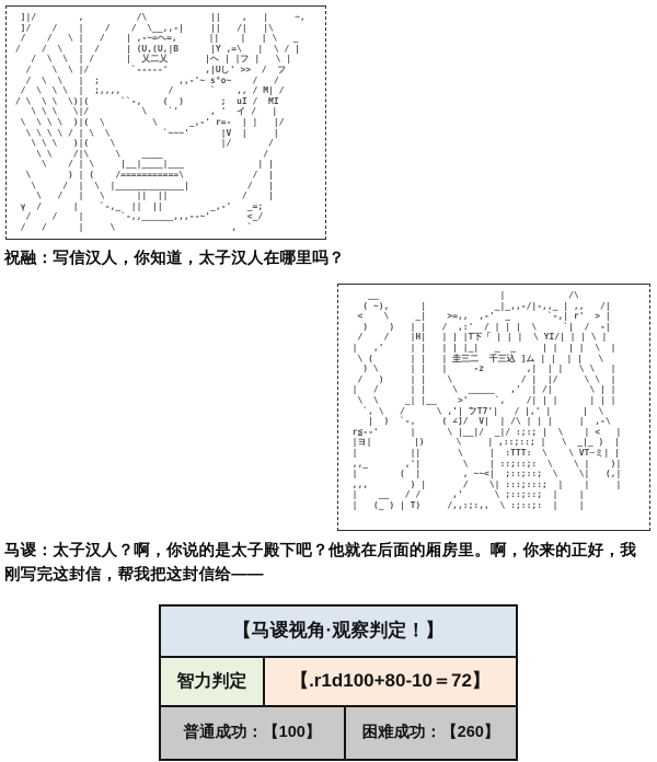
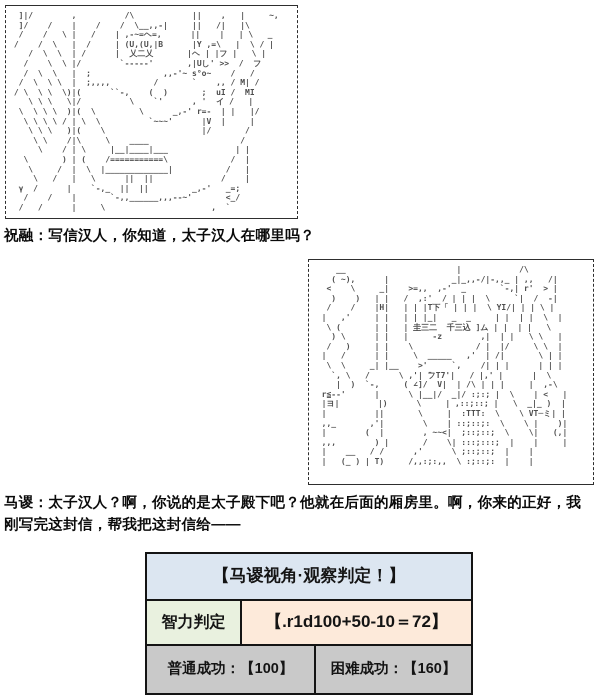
  ]|/ , /\ || , | ~,
  ]/ / | / / \__,,-| || /| |\
  / / \ | / | ,-~=ヘ=, || | | \ _
  / / \ | / | (U,(U,|B |Y ,=\ | \ / |
  / \ \ | / | 乂二乂 |ヘ | |フ | \ |
  / \ \ |/ `-----' ,|Uし' >> / フ
  / \ \ | ; ,,-'~ s°o~ / /
  / \ \ \ | ;,,,, / ` ,, / M| /
  / \ \ \ \)|( ``-, ( ) ; uI / MI
  \ \ \ \|/ \ `' , ' イ / |
  \ \ \ \ )|( \ \ _,-' r=- | | |/
  \ \ \ \ / | \ \ `~~~' |V | |
  \ \ \ )|( \ |/ /
  \ \ /|\ \ ____ /
  \ / | \ |__|____|___ | |
  \ ) | ( /===========\ / |
  \ / | \ |_____________| / |
  \ / | \ || || / |
  γ / | `-,_ || || _,-' _=;
  / / | `-,,______,,,--~' <_/
  / / | \ , `
  祝融：写信汉人，你知道，太子汉人在哪里吗？
  __ | /\
  ( ~), | _|_,,-/|-,,_ | ,, /|
  < \ _| >=,, ,-' _ `-,| r' > |
  ) ) | | / ,:' / | | | \ `| / -|
  / / |H| | | |T下「 | | | \ ΥΙ/| | | \ |
  | ,' | | | | |_| _ _ | | | | \ |
  \ ( | | | 圭三二 千三込 ]ム | | | | \
  ) \ | | | -z ,| | | \ \ |
  / ) | | \ / | |/ \ \ |
  | / | | \ _____ ,' | /| \ | |
  \ \ _| |__ >' `, /| | | | | |
  `, \ / \ ,'| ̄フT7'| / |,' | | \
  | ) `-, ( ∠]/ V| | /\ | | | | ,-\
  r≦--' | \ |__|/ _|/ :;:; | \ | < |
  |ヨ| |) \ | ,::;::; | \ _|_ ) |
  | || \ | :TTT: \ \ VT─ミ| |
  ,,_ ,'| \ | ::;::;: \ \ | )|
  | ( | , ~~<| ;::;::; \ \| (,|
  ,,, ) | / \| :::;:::; | | |
  | __ / / ,' \ ;::;::; | |
  | (_ ) | T) /,,:;:,, \ :;::;: | |
  马谡：太子汉人？啊，你说的是太子殿下吧？他就在后面的厢房里。啊，你来的正好，我刚写完这封信，帮我把这封信给——
  【马谡视角·观察判定！】
  智力判定
- 【.r1d100+80-10＝72】
+ 【.r1d100+50-10＝72】
  普通成功：【100】
- 困难成功：【260】
+ 困难成功：【160】
